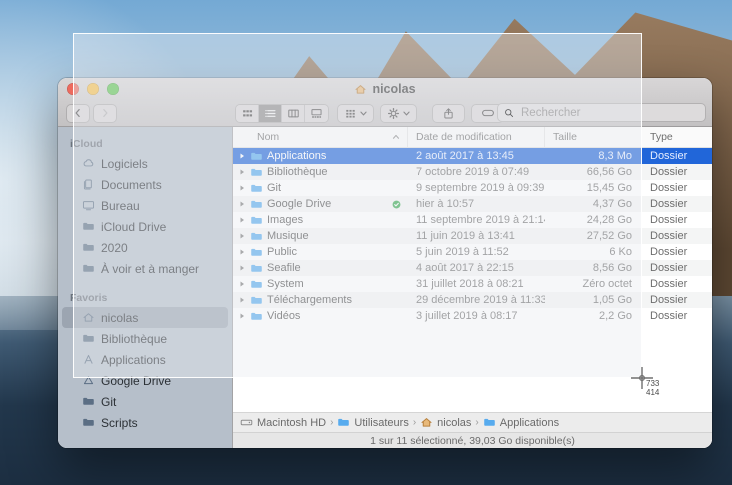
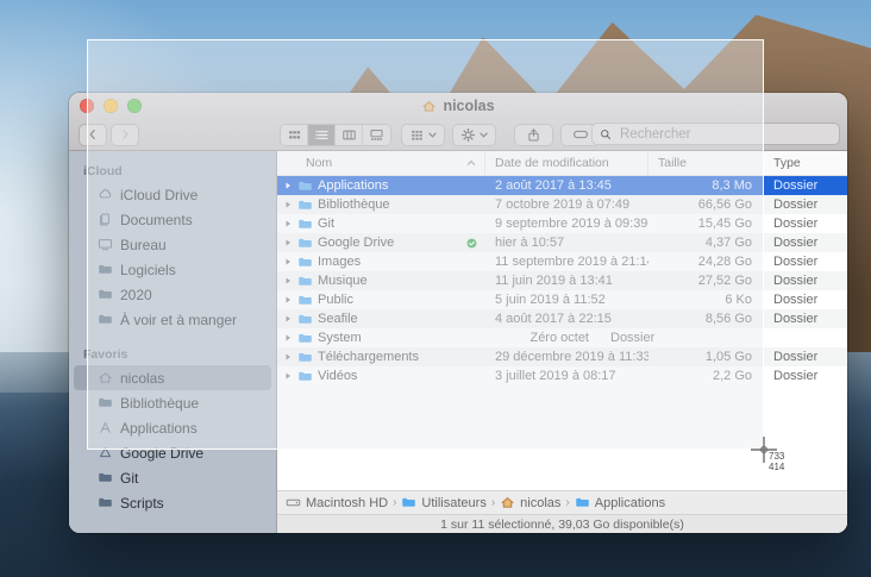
  nicolas
  Rechercher
  iCloud
- Logiciels
+ iCloud Drive
  Documents
  Bureau
- iCloud Drive
+ Logiciels
  2020
  À voir et à manger
  Favoris
  nicolas
  Bibliothèque
  Applications
  Google Drive
  Git
  Scripts
  Nom
  Date de modification
  Taille
  Type
  Applications
  2 août 2017 à 13:45
  8,3 Mo
  Dossier
  Bibliothèque
  7 octobre 2019 à 07:49
  66,56 Go
  Dossier
  Git
  9 septembre 2019 à 09:39
  15,45 Go
  Dossier
  Google Drive
  hier à 10:57
  4,37 Go
  Dossier
  Images
  11 septembre 2019 à 21:1
  24,28 Go
  Dossier
  Musique
  11 juin 2019 à 13:41
  27,52 Go
  Dossier
  Public
  5 juin 2019 à 11:52
  6 Ko
  Dossier
  Seafile
  4 août 2017 à 22:15
  8,56 Go
  Dossier
  System
- 31 juillet 2018 à 08:21
  Zéro octet
  Dossier
  Téléchargements
  29 décembre 2019 à 11:33
  1,05 Go
  Dossier
  Vidéos
  3 juillet 2019 à 08:17
  2,2 Go
  Dossier
  Macintosh HD
  ›
  Utilisateurs
  ›
  nicolas
  ›
  Applications
  1 sur 11 sélectionné, 39,03 Go disponible(s)
  733
  414
